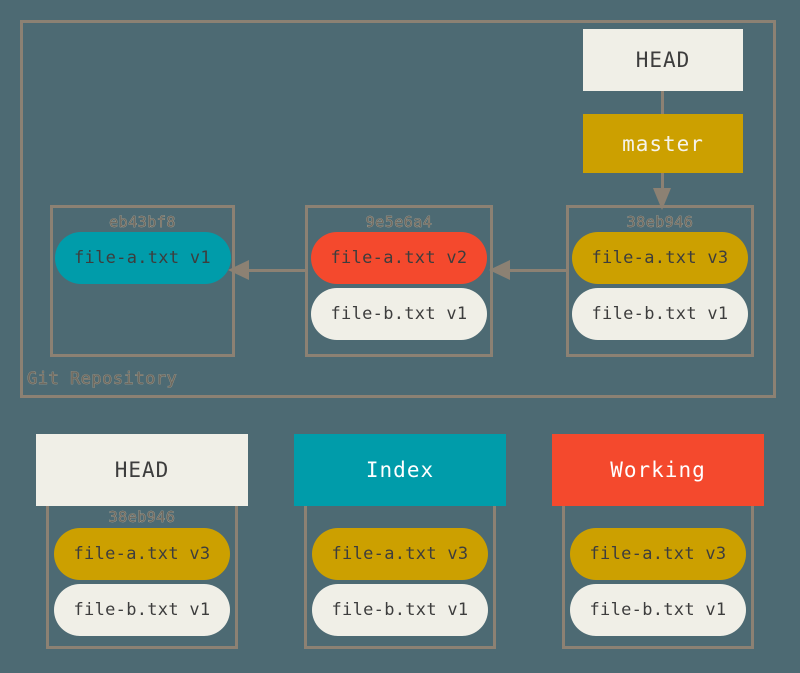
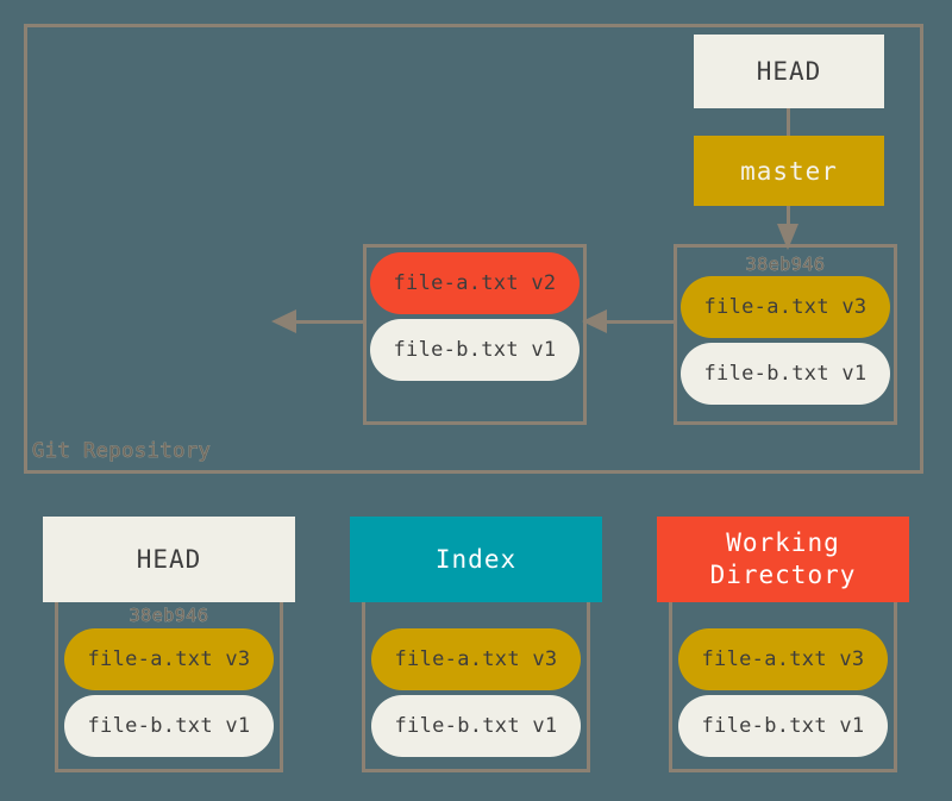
  Git Repository
  HEAD
  master
- eb43bf8
- file-a.txt v1
- 9e5e6a4
  file-a.txt v2
  file-b.txt v1
  38eb946
  file-a.txt v3
  file-b.txt v1
  HEAD
  38eb946
  file-a.txt v3
  file-b.txt v1
  Index
  file-a.txt v3
  file-b.txt v1
  Working
+ Directory
  file-a.txt v3
  file-b.txt v1
